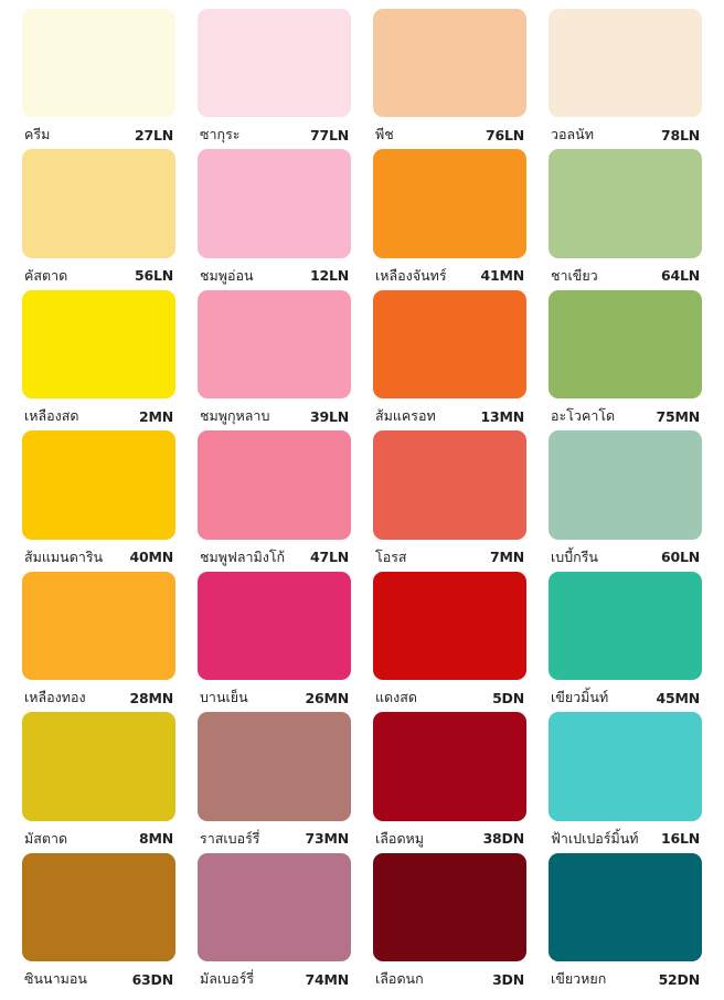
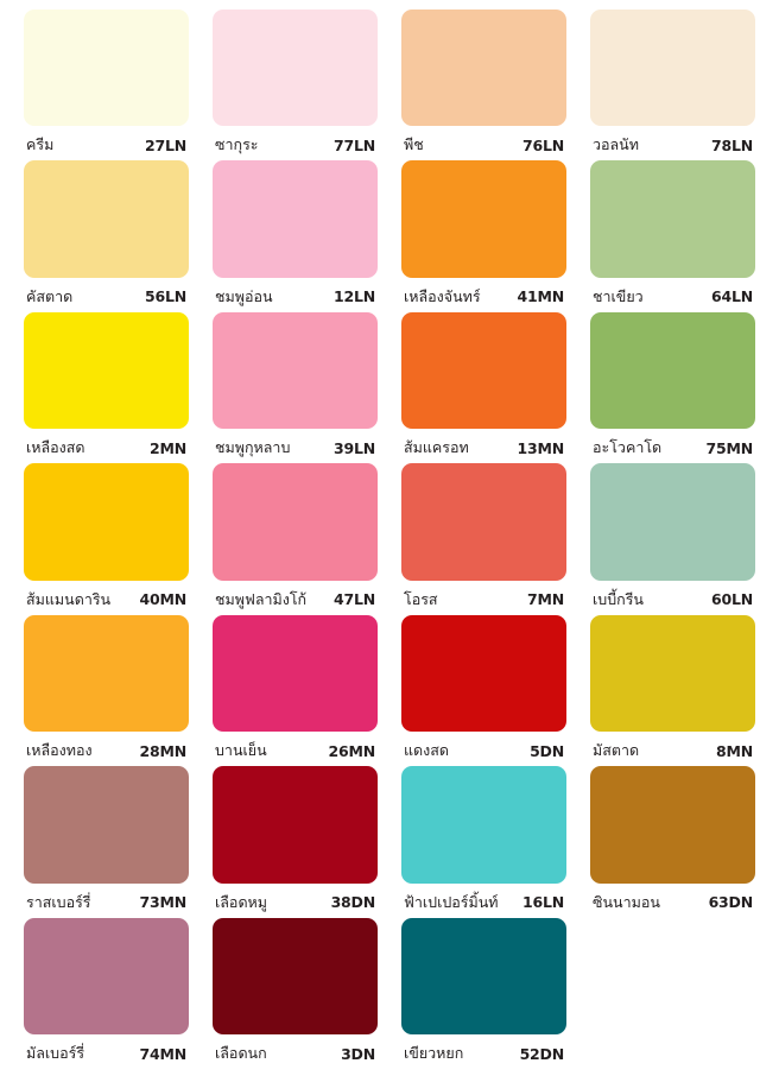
  ครีม
  27LN
  ซากุระ
  77LN
  พีช
  76LN
  วอลนัท
  78LN
  คัสตาด
  56LN
  ชมพูอ่อน
  12LN
  เหลืองจันทร์
  41MN
  ชาเขียว
  64LN
  เหลืองสด
  2MN
  ชมพูกุหลาบ
  39LN
  ส้มแครอท
  13MN
  อะโวคาโด
  75MN
  ส้มแมนดาริน
  40MN
  ชมพูฟลามิงโก้
  47LN
  โอรส
  7MN
  เบบี้กรีน
  60LN
  เหลืองทอง
  28MN
  บานเย็น
  26MN
  แดงสด
  5DN
- เขียวมิ้นท์
- 45MN
  มัสตาด
  8MN
  ราสเบอร์รี่
  73MN
  เลือดหมู
  38DN
  ฟ้าเปเปอร์มิ้นท์
  16LN
  ซินนามอน
  63DN
  มัลเบอร์รี่
  74MN
  เลือดนก
  3DN
  เขียวหยก
  52DN
